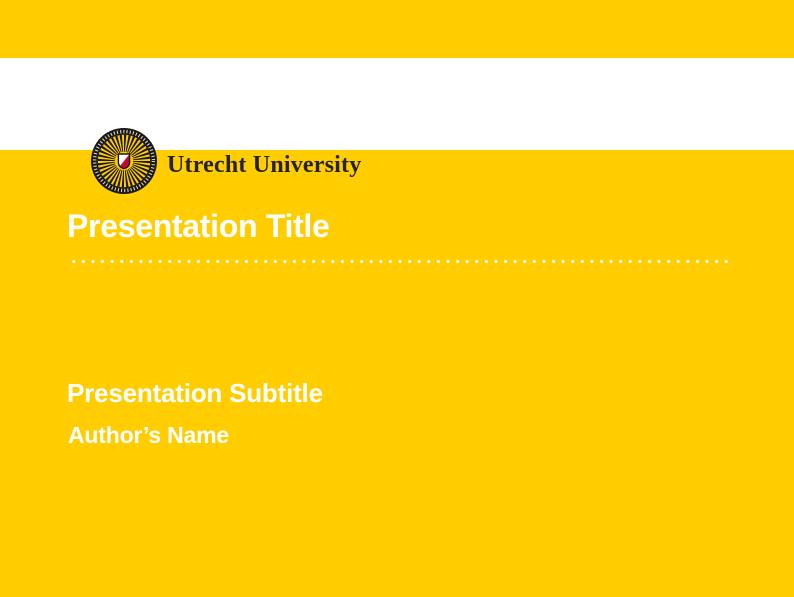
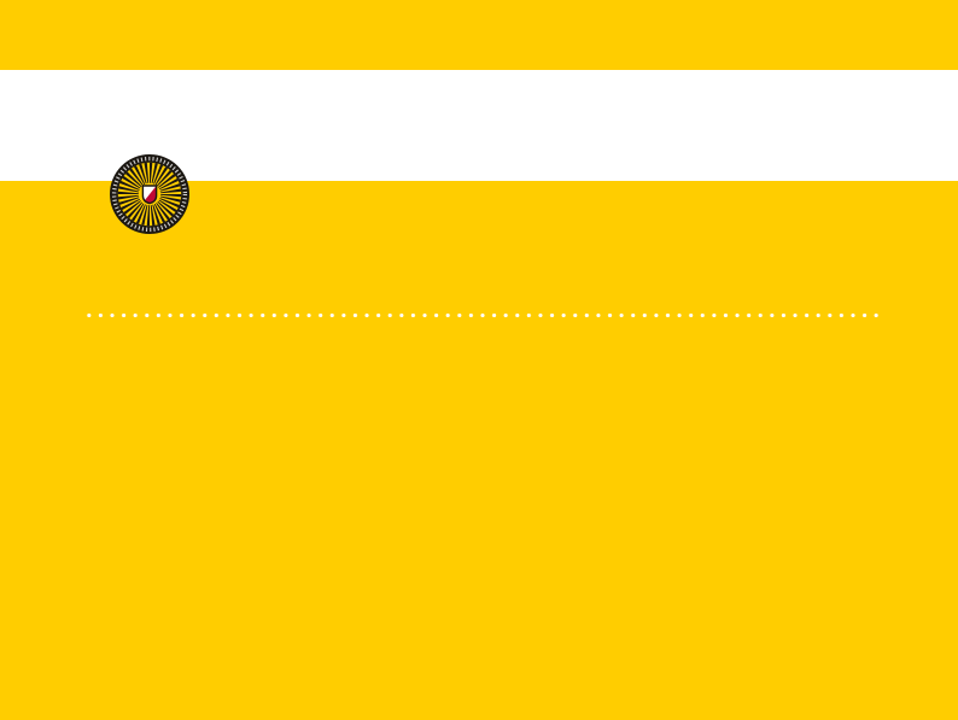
- Utrecht University
- Presentation Title
- Presentation Subtitle
- Author’s Name
